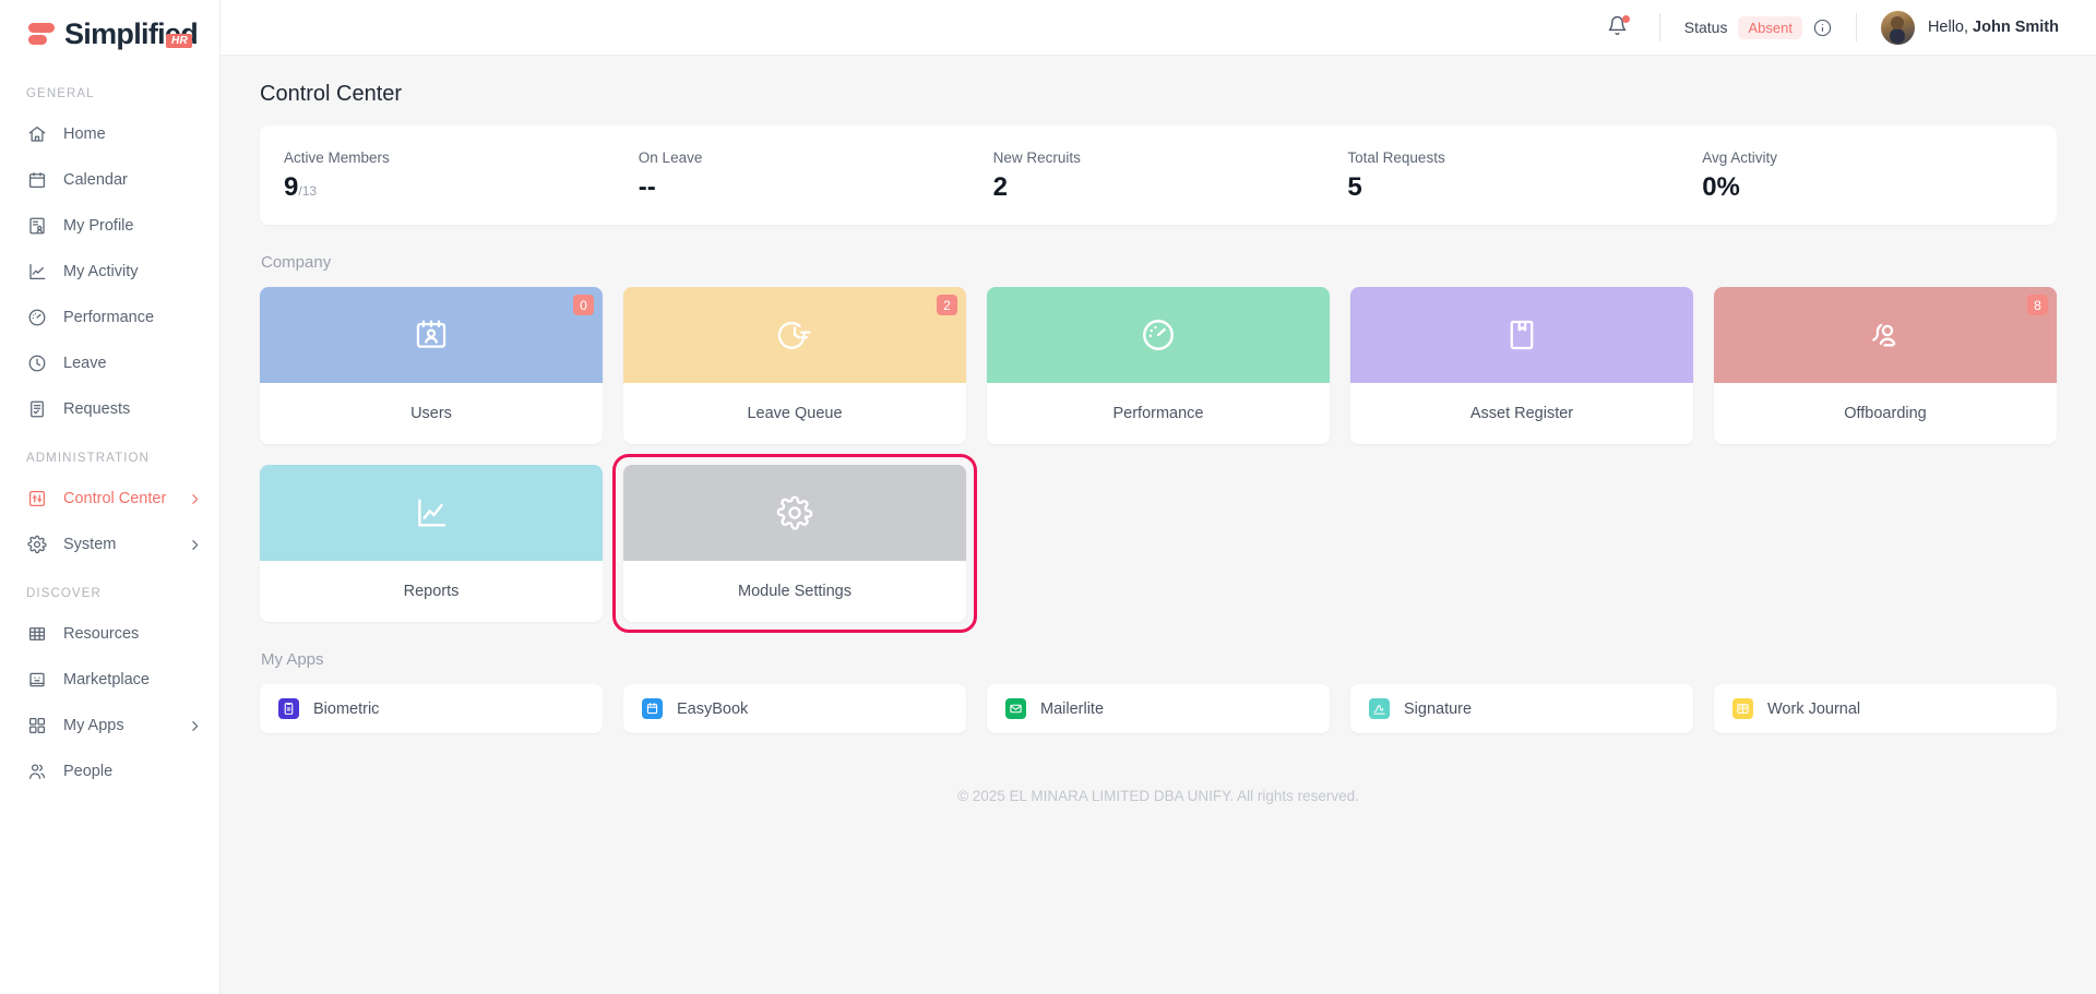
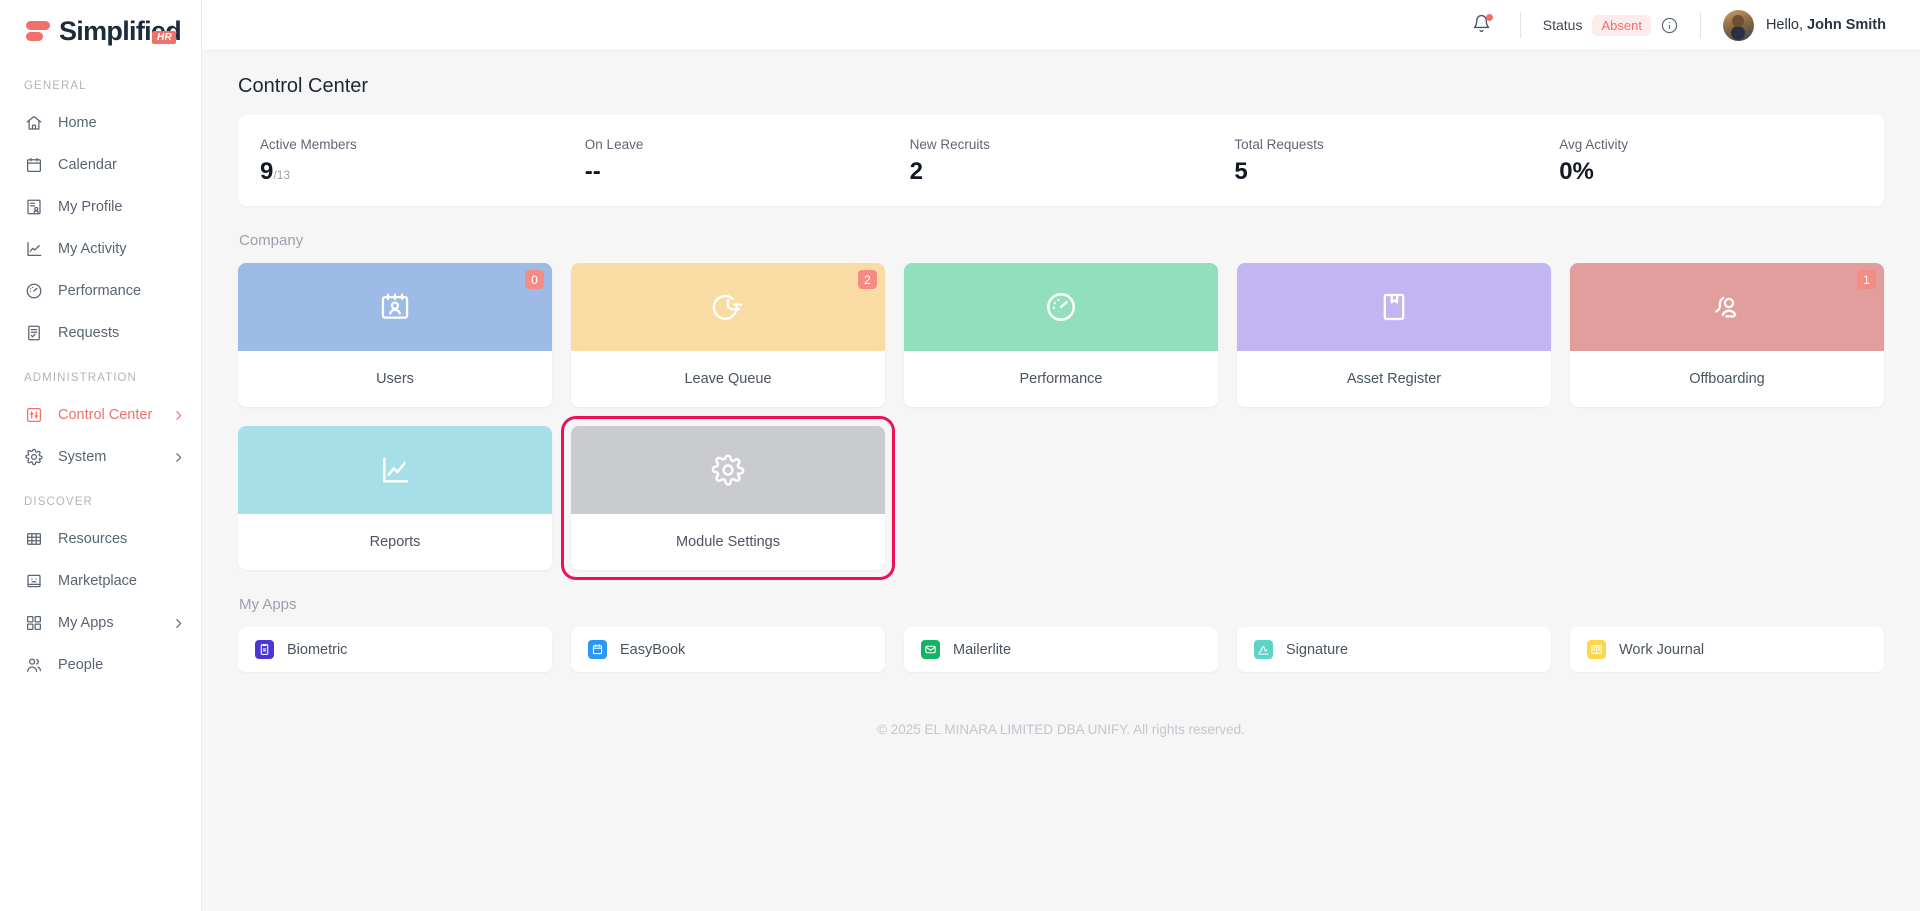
  Simplifi
  HR
  GENERAL
  Home
  Calendar
  My Profile
  My Activity
  Performance
- Leave
  Requests
  ADMINISTRATION
  Control Center
  System
  DISCOVER
  Resources
  Marketplace
  My Apps
  People
  Status
  Absent
  Hello, John Smith
  Control Center
  Active Members
  9/13
  On Leave
  --
  New Recruits
  2
  Total Requests
  5
  Avg Activity
  0%
  Company
  0
  Users
  2
  Leave Queue
  Performance
  Asset Register
- 8
+ 1
  Offboarding
  Reports
  Module Settings
  My Apps
  Biometric
  EasyBook
  Mailerlite
  Signature
  Work Journal
  © 2025 EL MINARA LIMITED DBA UNIFY. All rights reserved.
